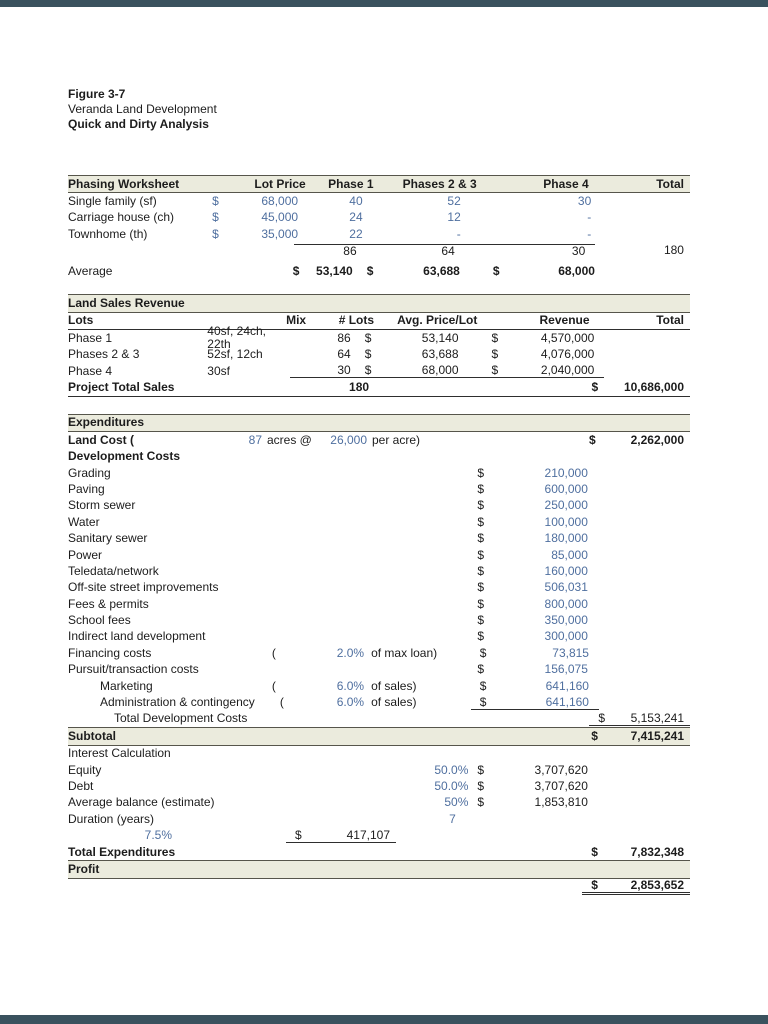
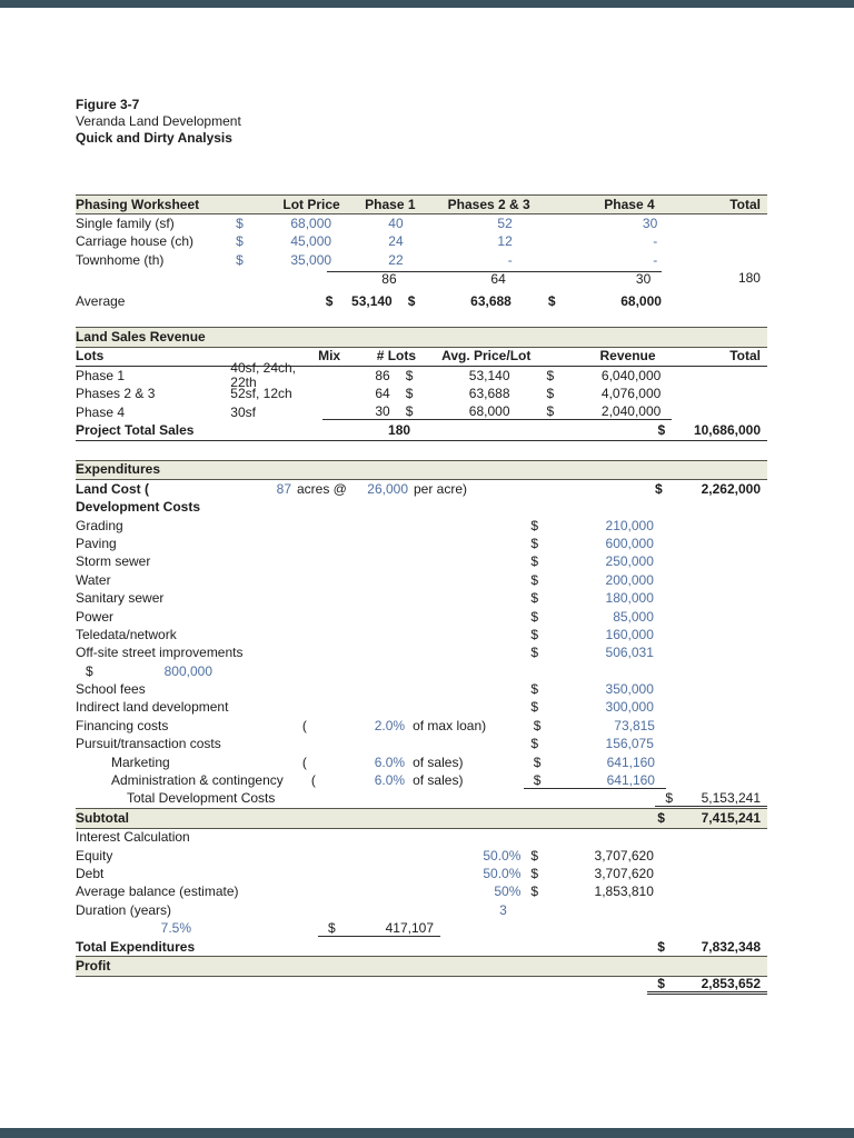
  Figure 3-7
  Veranda Land Development
  Quick and Dirty Analysis
  Phasing Worksheet
  Lot Price
  Phase 1
  Phases 2 & 3
  Phase 4
  Total
  Single family (sf)
  $
  68,000
  40
  52
  30
  Carriage house (ch)
  $
  45,000
  24
  12
  -
  Townhome (th)
  $
  35,000
  22
  -
  -
  86
  64
  30
  180
  Average
  $
  53,140
  $
  63,688
  $
  68,000
  Land Sales Revenue
  Lots
  Mix
  # Lots
  Avg. Price/Lot
  Revenue
  Total
  Phase 1
  40sf, 24ch, 22th
  86
  $
  53,140
  $
- 4,570,000
+ 6,040,000
  Phases 2 & 3
  52sf, 12ch
  64
  $
  63,688
  $
  4,076,000
  Phase 4
  30sf
  30
  $
  68,000
  $
  2,040,000
  Project Total Sales
  180
  $
  10,686,000
  Expenditures
  Land Cost (
  87
  acres @
  26,000
  per acre)
  $
  2,262,000
  Development Costs
  Grading
  $
  210,000
  Paving
  $
  600,000
  Storm sewer
  $
  250,000
  Water
  $
- 100,000
+ 200,000
  Sanitary sewer
  $
  180,000
  Power
  $
  85,000
  Teledata/network
  $
  160,000
  Off-site street improvements
  $
  506,031
- Fees & permits
  $
  800,000
  School fees
  $
  350,000
  Indirect land development
  $
  300,000
  Financing costs
  (
  2.0%
  of max loan)
  $
  73,815
  Pursuit/transaction costs
  $
  156,075
  Marketing
  (
  6.0%
  of sales)
  $
  641,160
  Administration & contingency
  (
  6.0%
  of sales)
  $
  641,160
  Total Development Costs
  $
  5,153,241
  Subtotal
  $
  7,415,241
  Interest Calculation
  Equity
  50.0%
  $
  3,707,620
  Debt
  50.0%
  $
  3,707,620
  Average balance (estimate)
  50%
  $
  1,853,810
  Duration (years)
- 7
+ 3
  7.5%
  $
  417,107
  Total Expenditures
  $
  7,832,348
  Profit
  $
  2,853,652
